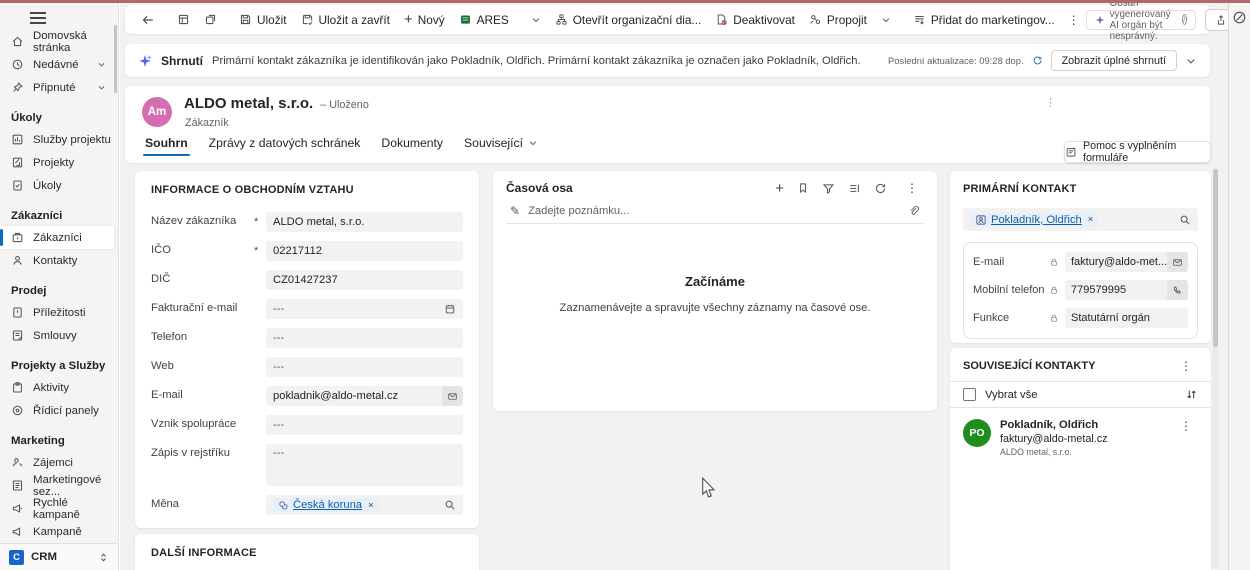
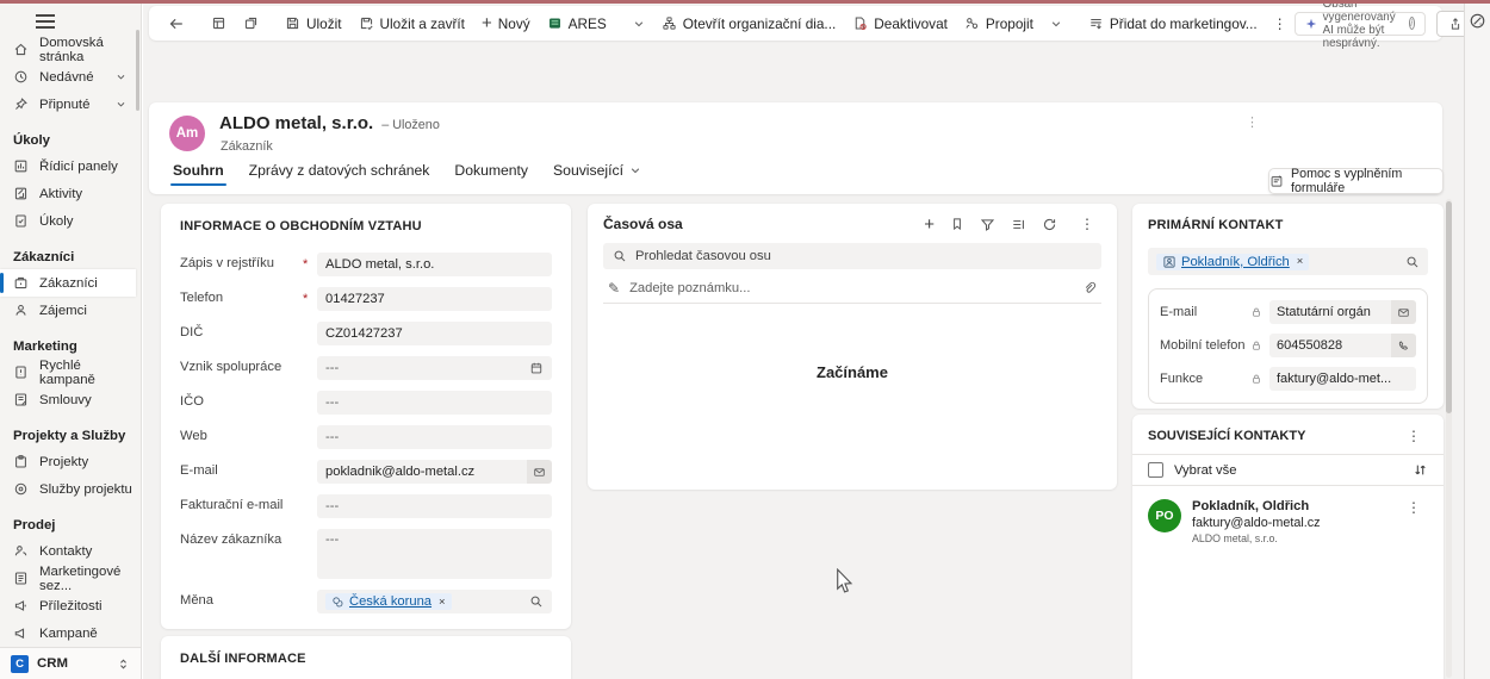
  Domovská stránka
  Nedávné
  Připnuté
  Úkoly
- Služby projektu
+ Řídicí panely
- Projekty
+ Aktivity
  Úkoly
  Zákazníci
  Zákazníci
- Kontakty
+ Zájemci
- Prodej
+ Marketing
- Příležitosti
+ Rychlé kampaně
  Smlouvy
  Projekty a Služby
- Aktivity
+ Projekty
- Řídicí panely
+ Služby projektu
- Marketing
+ Prodej
- Zájemci
+ Kontakty
  Marketingové sez...
- Rychlé kampaně
+ Příležitosti
  Kampaně
  C
  CRM
  Uložit
  Uložit a zavřít
  +
  Nový
  ARES
  Otevřít organizační dia...
  Deaktivovat
  Propojit
  Přidat do marketingov...
  ⋮
- Obsah vygenerovaný AI orgán být nesprávný.
+ Obsah vygenerovaný AI může být nesprávný.
  i
- Shrnutí
- Primární kontakt zákazníka je identifikován jako Pokladník, Oldřich. Primární kontakt zákazníka je označen jako Pokladník, Oldřich.
- Poslední aktualizace: 09:28 dop.
- Zobrazit úplné shrnutí
  Am
  ALDO metal, s.r.o.
  – Uloženo
  Zákazník
  ⋮
  Souhrn
  Zprávy z datových schránek
  Dokumenty
  Související
  Pomoc s vyplněním formuláře
  INFORMACE O OBCHODNÍM VZTAHU
- Název zákazníka
+ Zápis v rejstříku
  *
  ALDO metal, s.r.o.
- IČO
+ Telefon
  *
- 02217112
+ 01427237
  DIČ
  CZ01427237
- Fakturační e-mail
+ Vznik spolupráce
  ---
- Telefon
+ IČO
  ---
  Web
  ---
  E-mail
  pokladnik@aldo-metal.cz
- Vznik spolupráce
+ Fakturační e-mail
  ---
- Zápis v rejstříku
+ Název zákazníka
  ---
  Měna
  Česká koruna
  ×
  DALŠÍ INFORMACE
  Časová osa
  +
  ⋮
+ Prohledat časovou osu
  ✎
  Zadejte poznámku...
  Začínáme
- Zaznamenávejte a spravujte všechny záznamy na časové ose.
  PRIMÁRNÍ KONTAKT
  Pokladník, Oldřich
  ×
  E-mail
- faktury@aldo-met...
+ Statutární orgán
  Mobilní telefon
- 779579995
+ 604550828
  Funkce
- Statutární orgán
+ faktury@aldo-met...
  SOUVISEJÍCÍ KONTAKTY
  ⋮
  Vybrat vše
  PO
  Pokladník, Oldřich
  faktury@aldo-metal.cz
  ALDO metal, s.r.o.
  ⋮
